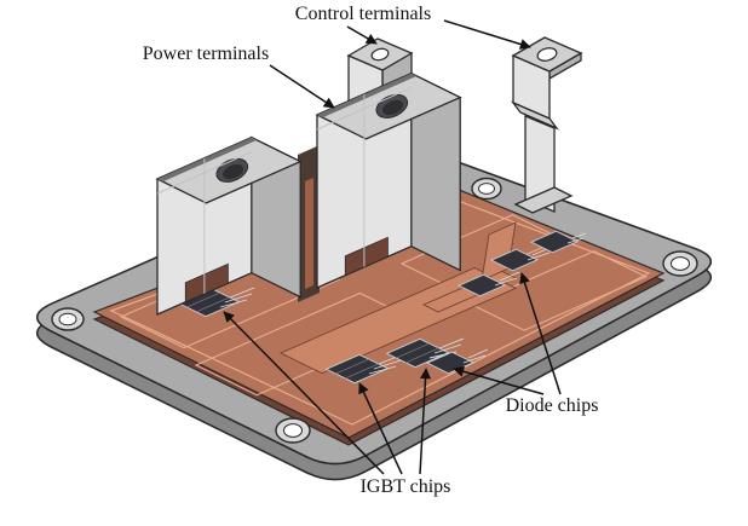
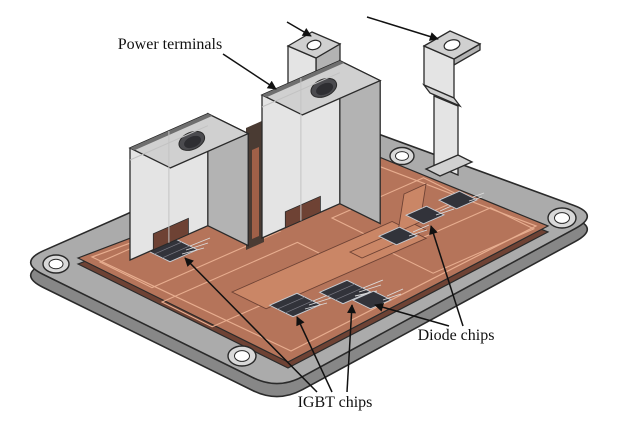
- Control terminals
  Power terminals
  Diode chips
  IGBT chips
